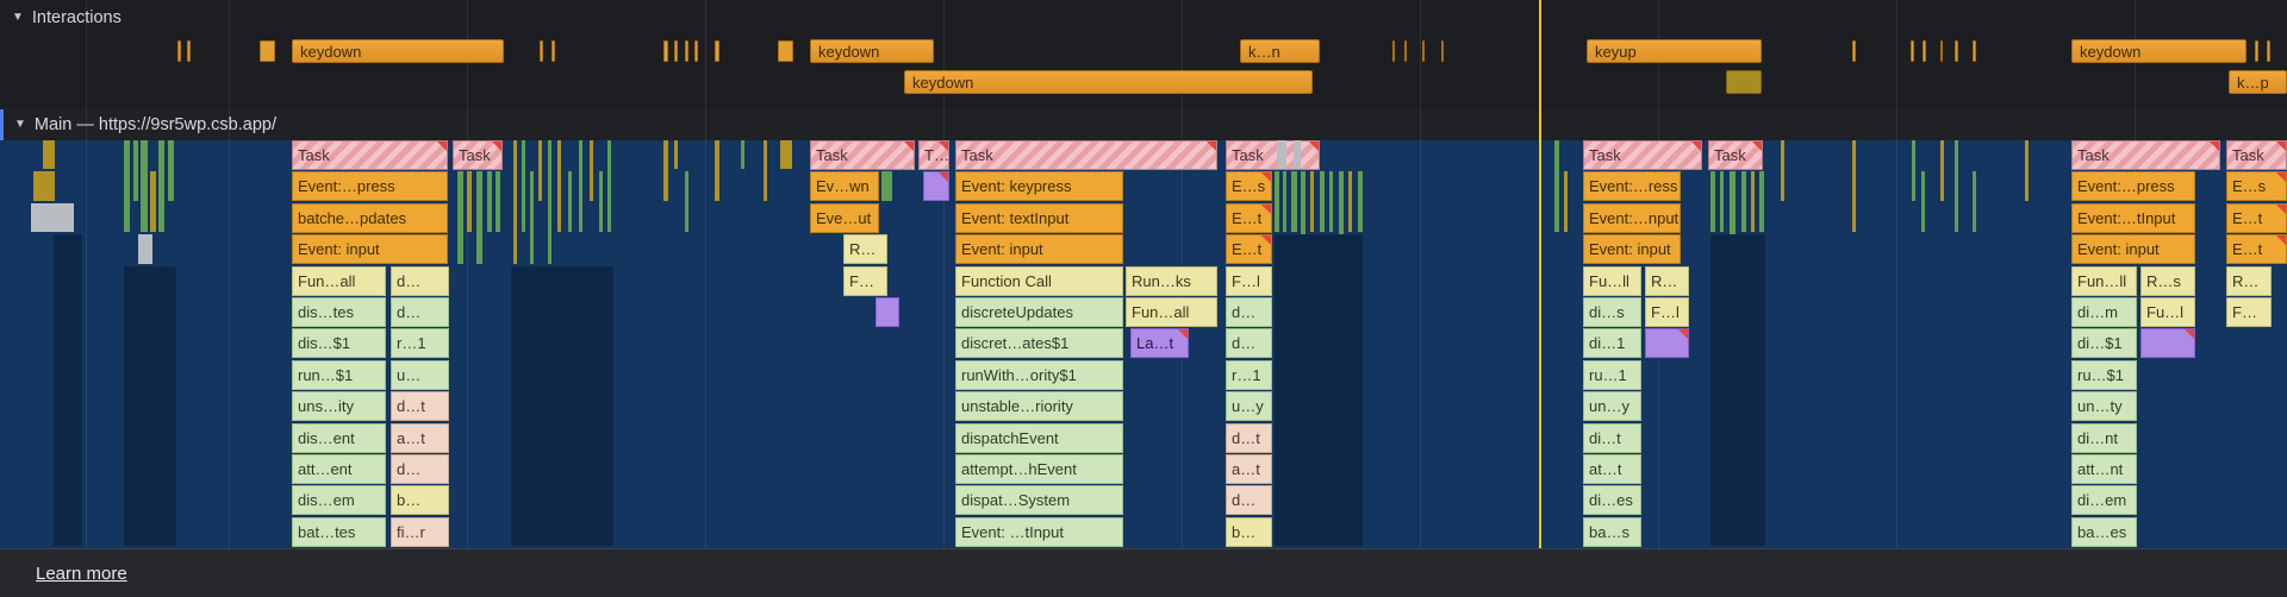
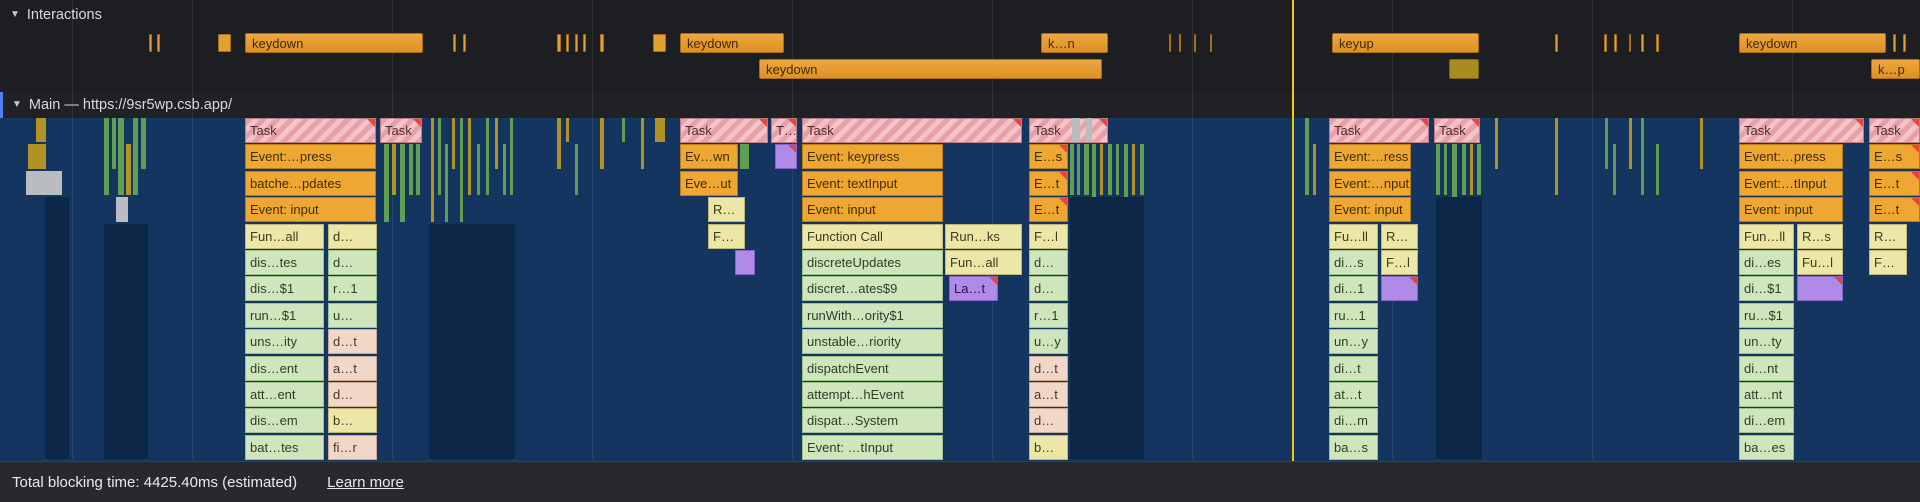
  keydown
  keydown
  k…n
  keyup
  keydown
  keydown
  k…p
  Task
  Task
  Event:…press
  batche…pdates
  Event: input
  Fun…all
  d…
  dis…tes
  d…
  dis…$1
  r…1
  run…$1
  u…
  uns…ity
  d…t
  dis…ent
  a…t
  att…ent
  d…
  dis…em
  b…
  bat…tes
  fi…r
  Task
  T…
  Ev…wn
  Eve…ut
  R…
  F…
  Task
  Task
  Event: keypress
  E…s
  Event: textInput
  E…t
  Event: input
  E…t
  Function Call
  Run…ks
  F…l
  discreteUpdates
  Fun…all
  d…
- discret…ates$1
+ discret…ates$9
  La…t
  d…
  runWith…ority$1
  r…1
  unstable…riority
  u…y
  dispatchEvent
  d…t
  attempt…hEvent
  a…t
  dispat…System
  d…
  Event: …tInput
  b…
  Task
  Task
  Event:…ress
  Event:…nput
  Event: input
  Fu…ll
  R…
  di…s
  F…l
  di…1
  ru…1
  un…y
  di…t
  at…t
- di…es
+ di…m
  ba…s
  Task
  Task
  Event:…press
  E…s
  Event:…tInput
  E…t
  Event: input
  E…t
  Fun…ll
  R…s
  R…
- di…m
+ di…es
  Fu…l
  F…
  di…$1
  ru…$1
  un…ty
  di…nt
  att…nt
  di…em
  ba…es
+ Total blocking time: 4425.40ms (estimated)
  Learn more
